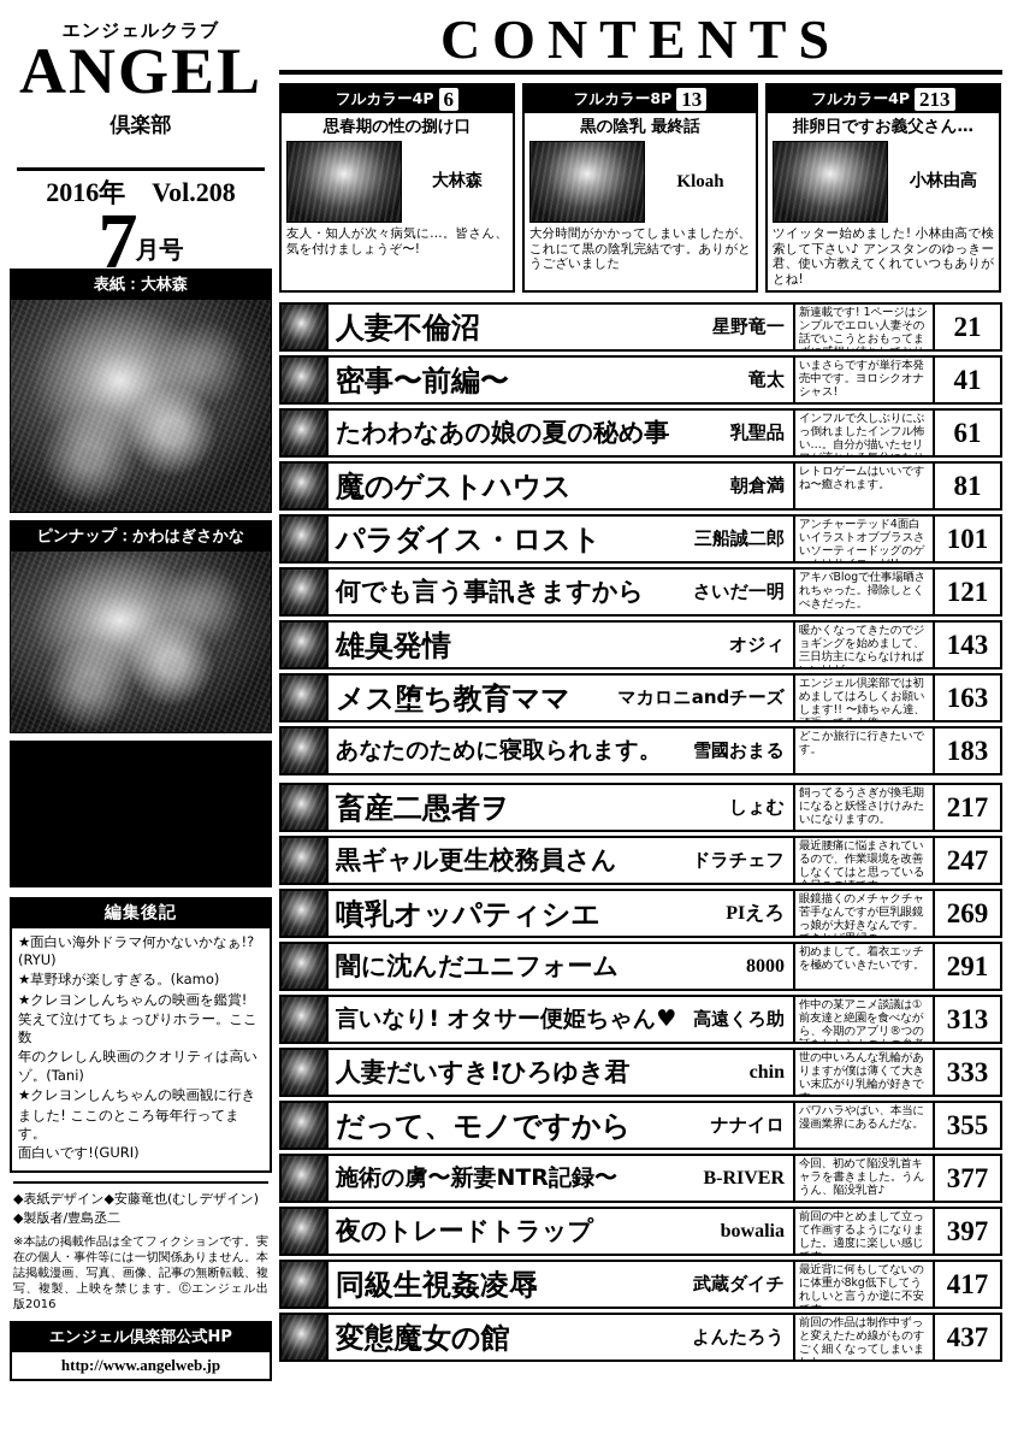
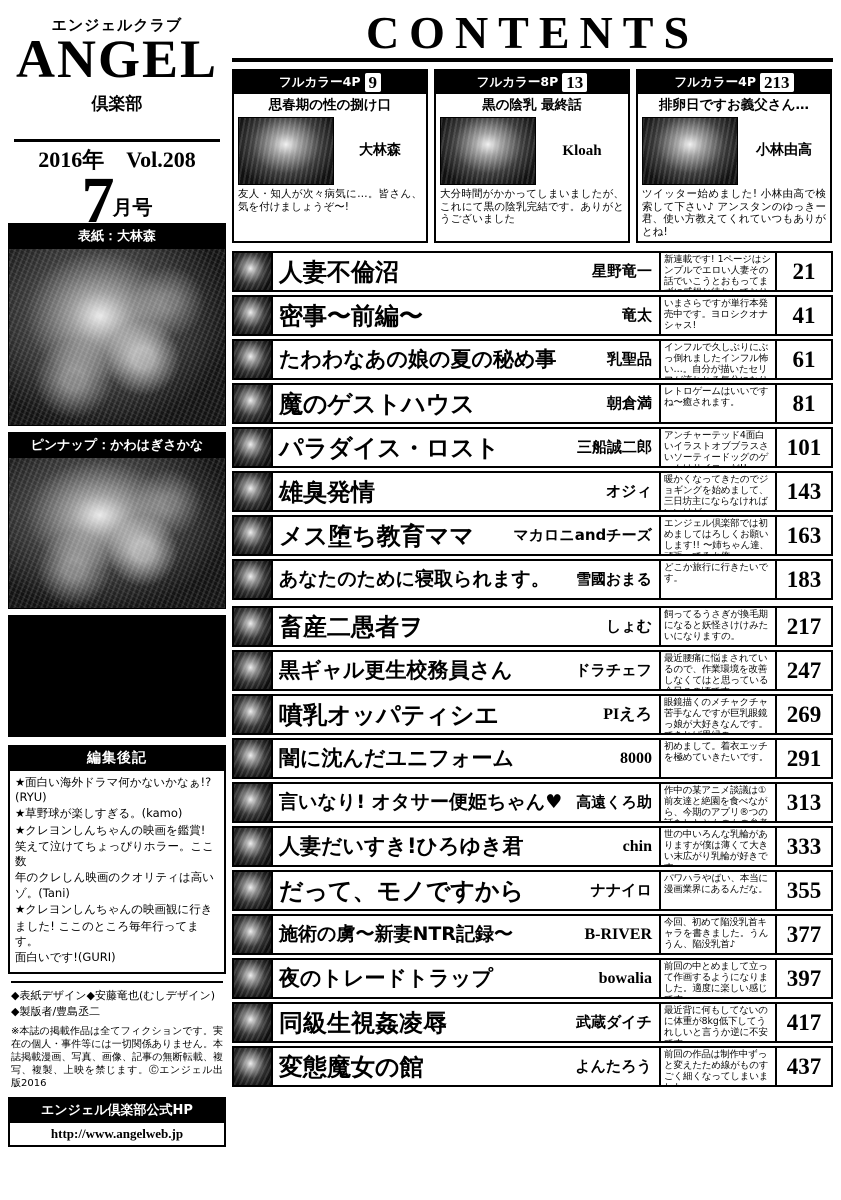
  エンジェルクラブ
  ANGEL倶楽部
  2016年 Vol.208
  7月号
  表紙：大林森
  ピンナップ：かわはぎさかな
  編集後記
  ★面白い海外ドラマ何かないかなぁ!?(RYU)
  ★草野球が楽しすぎる。(kamo)
  ★クレヨンしんちゃんの映画を鑑賞!
  笑えて泣けてちょっぴりホラー。ここ数
  年のクレしん映画のクオリティは高い
  ゾ。(Tani)
  ★クレヨンしんちゃんの映画観に行き
  ました! ここのところ毎年行ってます。
  面白いです!(GURI)
  ◆表紙デザイン◆安藤竜也(むしデザイン)
  ◆製版者/豊島丞二
  ※本誌の掲載作品は全てフィクションです。実在の個人・事件等には一切関係ありません。本誌掲載漫画、写真、画像、記事の無断転載、複写、複製、上映を禁じます。Ⓒエンジェル出版2016
  エンジェル倶楽部公式HP
  http://www.angelweb.jp
  CONTENTS
  フルカラー4P
- 6
+ 9
  思春期の性の捌け口
  大林森
  友人・知人が次々病気に…。皆さん、気を付けましょうぞ〜!
  フルカラー8P
  13
  黒の陰乳 最終話
  Kloah
  大分時間がかかってしまいましたが、これにて黒の陰乳完結です。ありがとうございました
  フルカラー4P
  213
  排卵日ですお義父さん…
  小林由高
  ツイッター始めました! 小林由高で検索して下さい♪ アンスタンのゆっきー君、使い方教えてくれていつもありがとね!
  人妻不倫沼
  星野竜一
  新連載です! 1ページはシンプルでエロい人妻その話でいこうとおもってま
  21
  密事〜前編〜
  竜太
  いまさらですが単行本発売中です。ヨロシクオナシャス!
  41
  たわわなあの娘の夏の秘め事
  乳聖品
  61
  魔のゲストハウス
  朝倉満
  レトロゲームはいいですね〜癒されます。
  81
  パラダイス・ロスト
  三船誠二郎
  アンチャーテッド4面白いイラストオブブラスさいソーティードッグのゲ
  101
- 何でも言う事訊きますから
- さいだ一明
- アキバBlogで仕事場晒されちゃった。掃除しとくべきだった。
- 121
  雄臭発情
  オジィ
  暖かくなってきたのでジョギングを始めまして、三日坊主にならなければ
  143
  メス堕ち教育ママ
  マカロニandチーズ
  エンジェル倶楽部では初めましてはろしくお願いします!! 〜姉ちゃん達、
  163
  あなたのために寝取られます。
  雪國おまる
  どこか旅行に行きたいです。
  183
  畜産二愚者ヲ
  しょむ
  飼ってるうさぎが換毛期になると妖怪さけけみたいになりますの。
  217
  黒ギャル更生校務員さん
  ドラチェフ
  最近腰痛に悩まされているので、作業環境を改善しなくてはと思っている
  247
  噴乳オッパティシエ
  PIえろ
  眼鏡描くのメチャクチャ苦手なんですが巨乳眼鏡っ娘が大好きなんです。
  269
  闇に沈んだユニフォーム
  8000
  初めまして。着衣エッチを極めていきたいです。
  291
  言いなり! オタサー便姫ちゃん♥
  高遠くろ助
  313
  人妻だいすき!ひろゆき君
  chin
  世の中いろんな乳輪がありますが僕は薄くて大きい末広がり乳輪が好きで
  333
  だって、モノですから
  ナナイロ
  パワハラやばい、本当に漫画業界にあるんだな。
  355
  施術の虜〜新妻NTR記録〜
  B-RIVER
  今回、初めて陥没乳首キャラを書きました。うんうん、陥没乳首♪
  377
  夜のトレードトラップ
  bowalia
  前回の中とめまして立って作画するようになりました。適度に楽しい感じ
  397
  同級生視姦凌辱
  武蔵ダイチ
  最近背に何もしてないのに体重が8kg低下してうれしいと言うか逆に不安
  417
  変態魔女の館
  よんたろう
  前回の作品は制作中ずっと変えたため線がものすごく細くなってしまいま
  437
